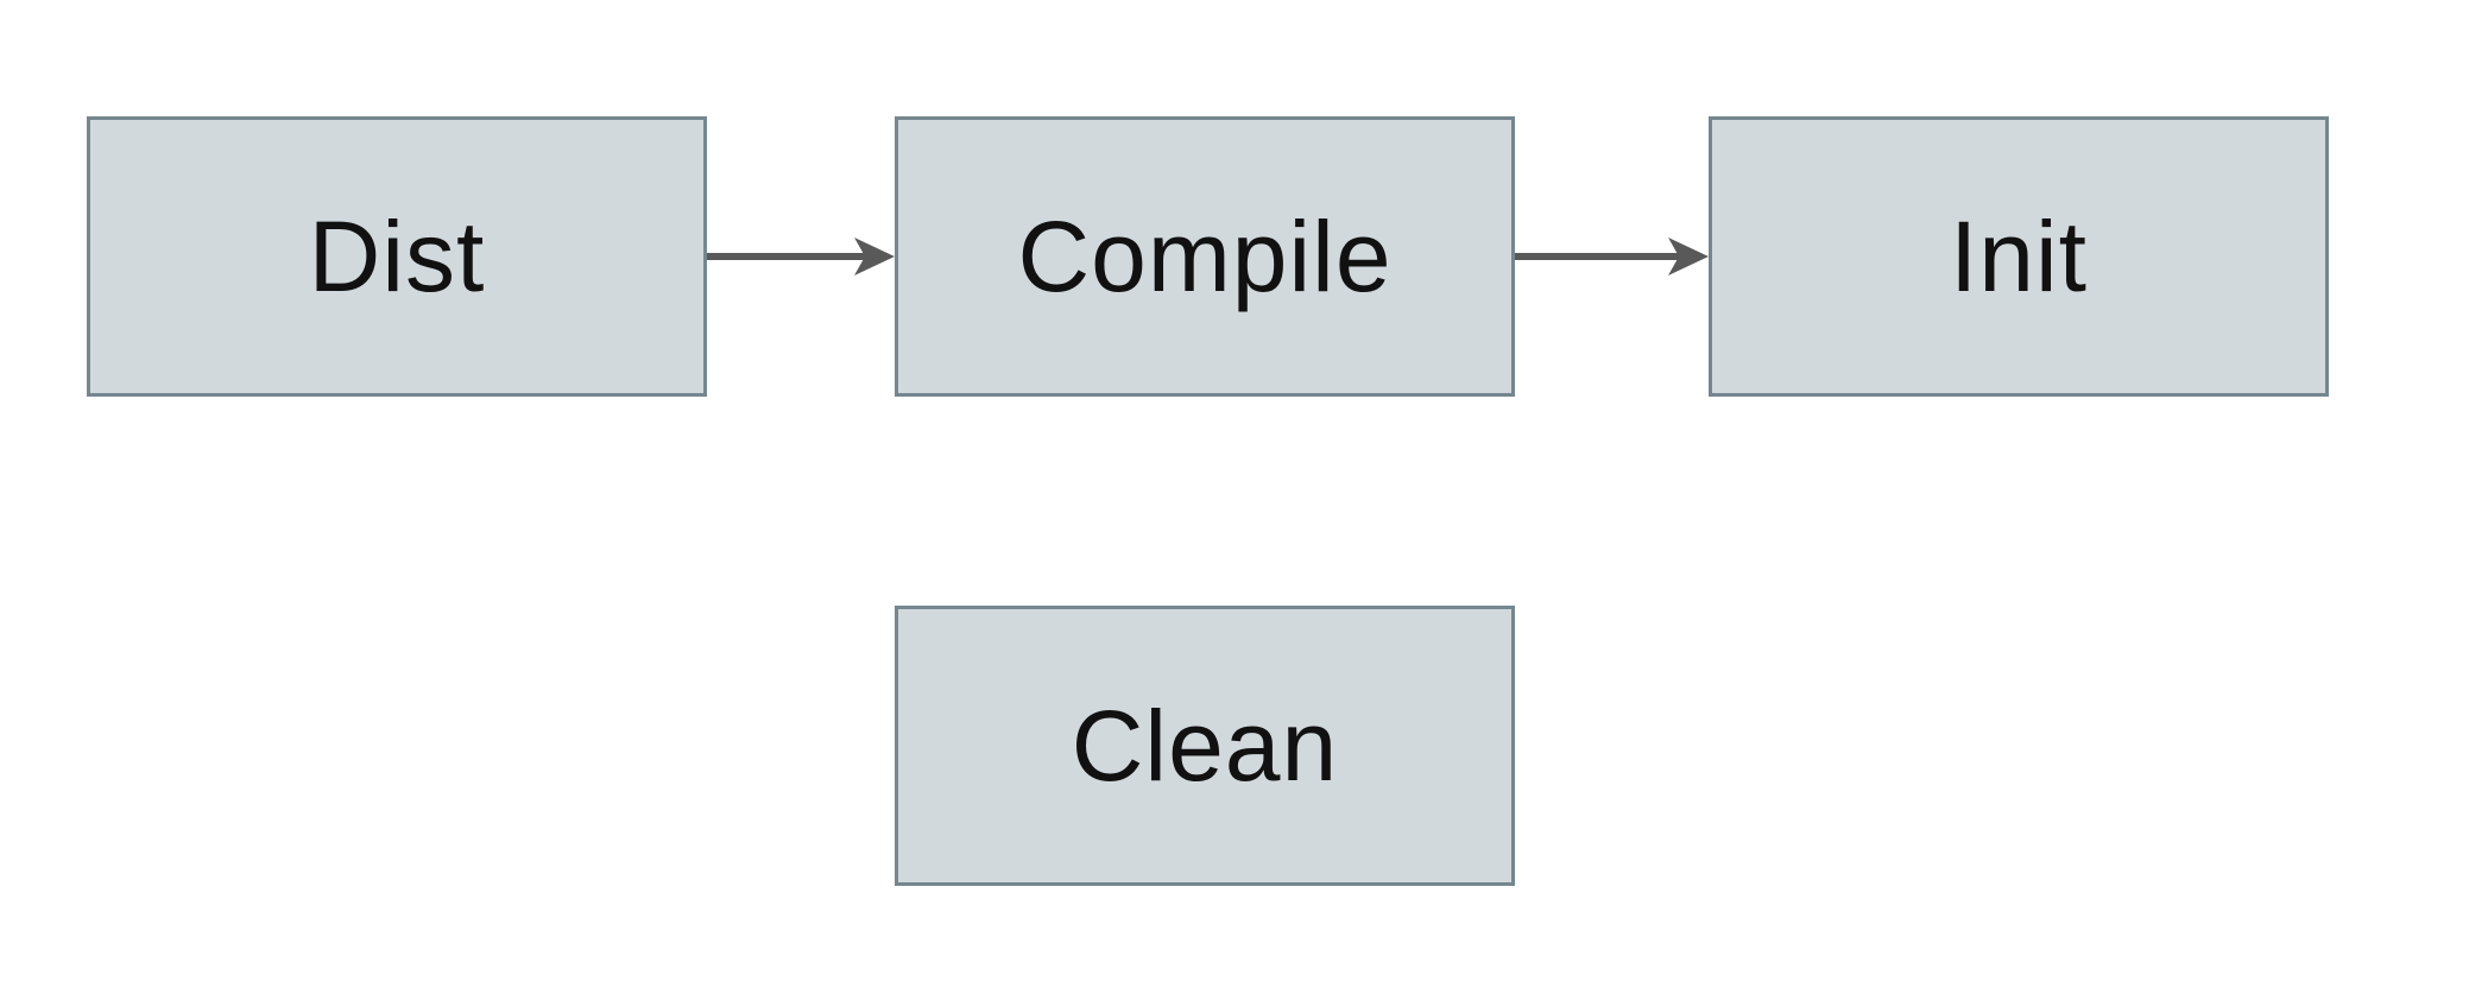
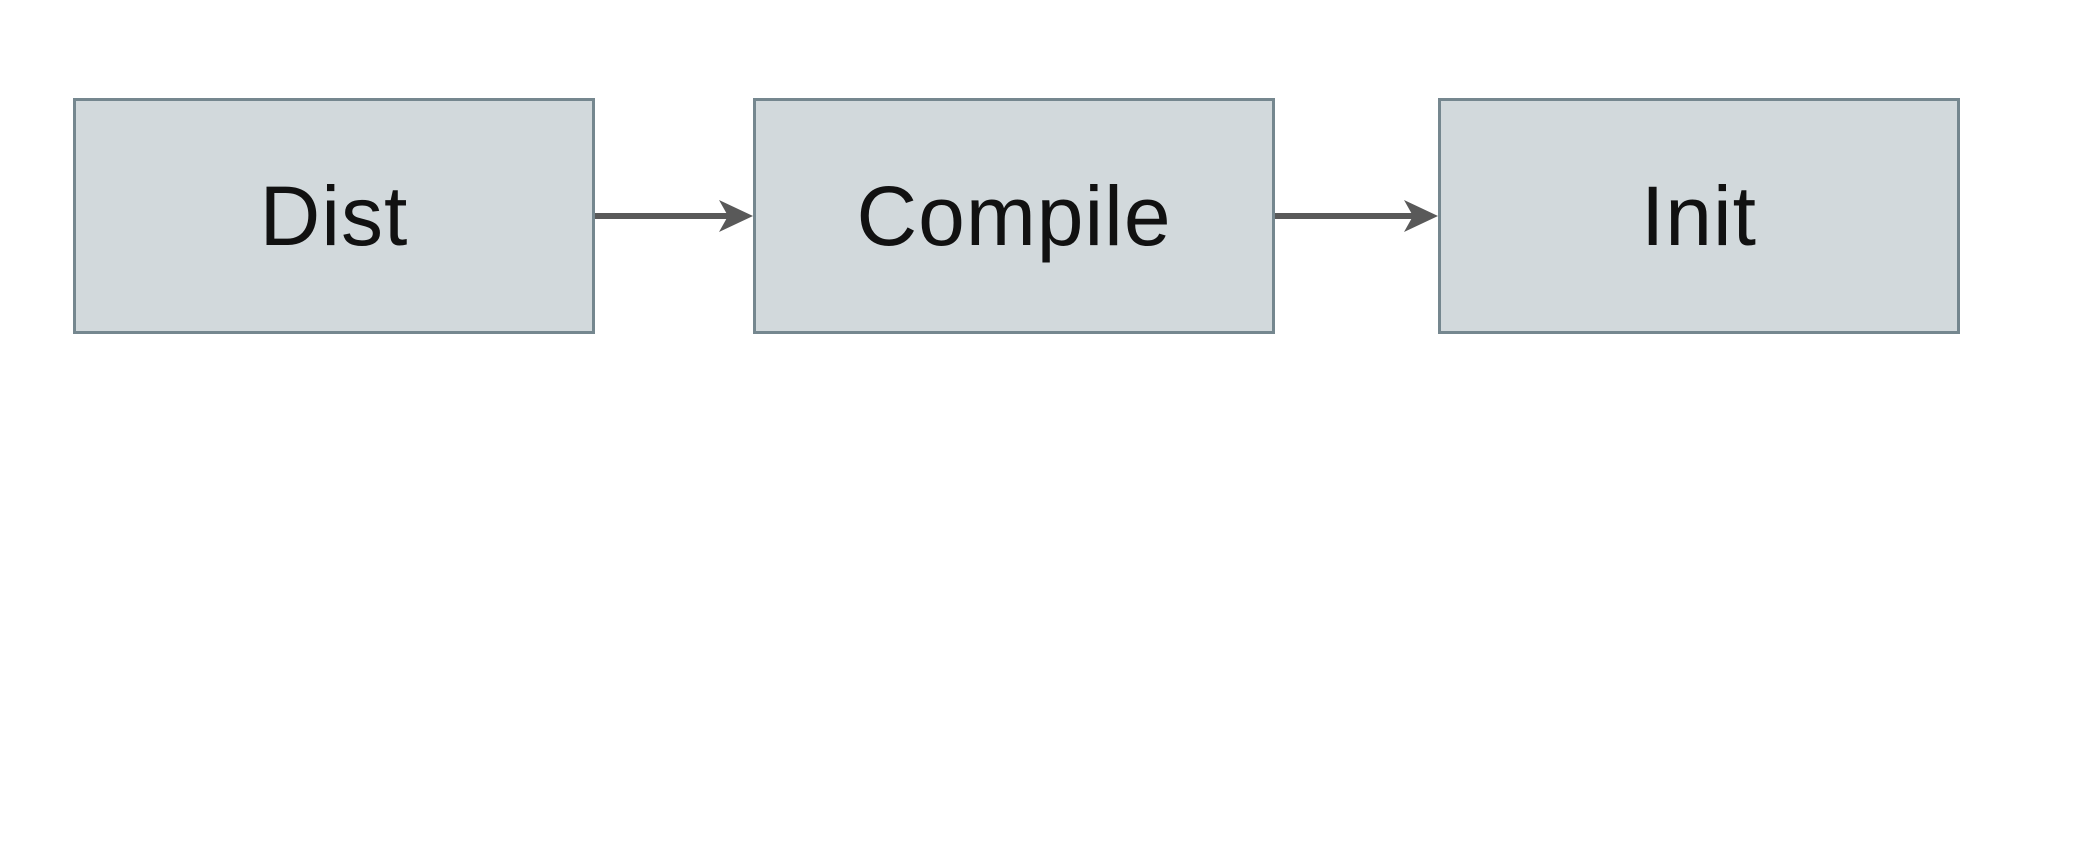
  Dist
  Compile
  Init
- Clean
